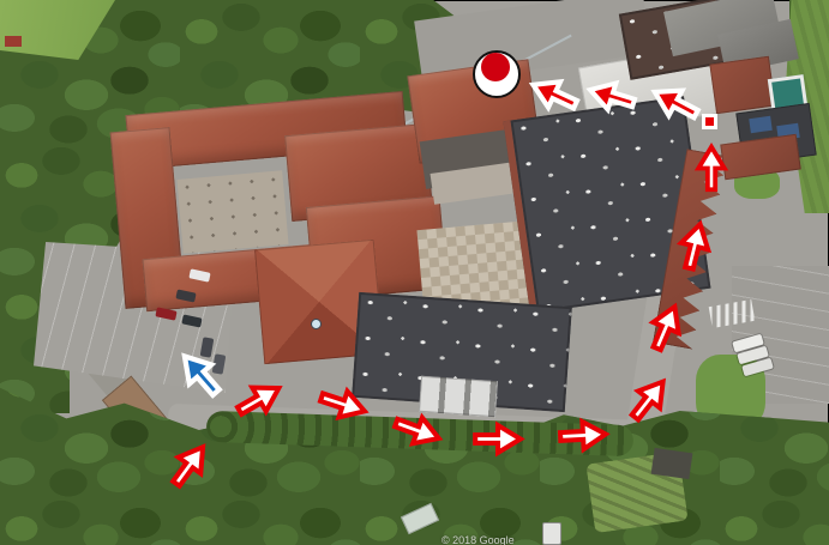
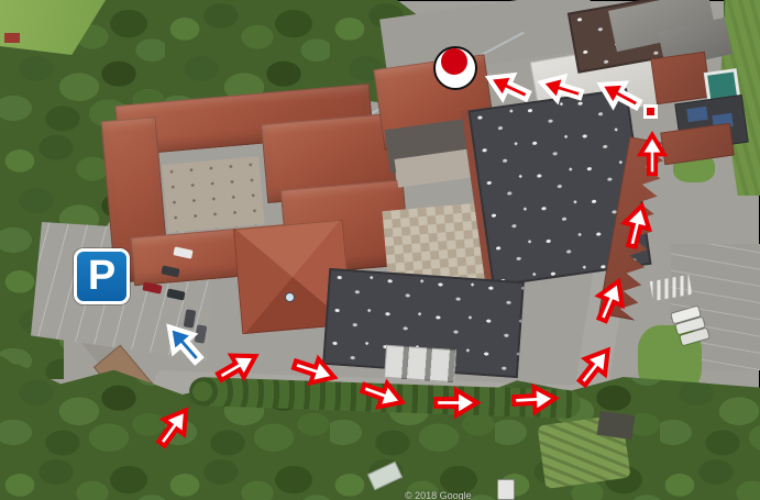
+ P
  © 2018 Google
